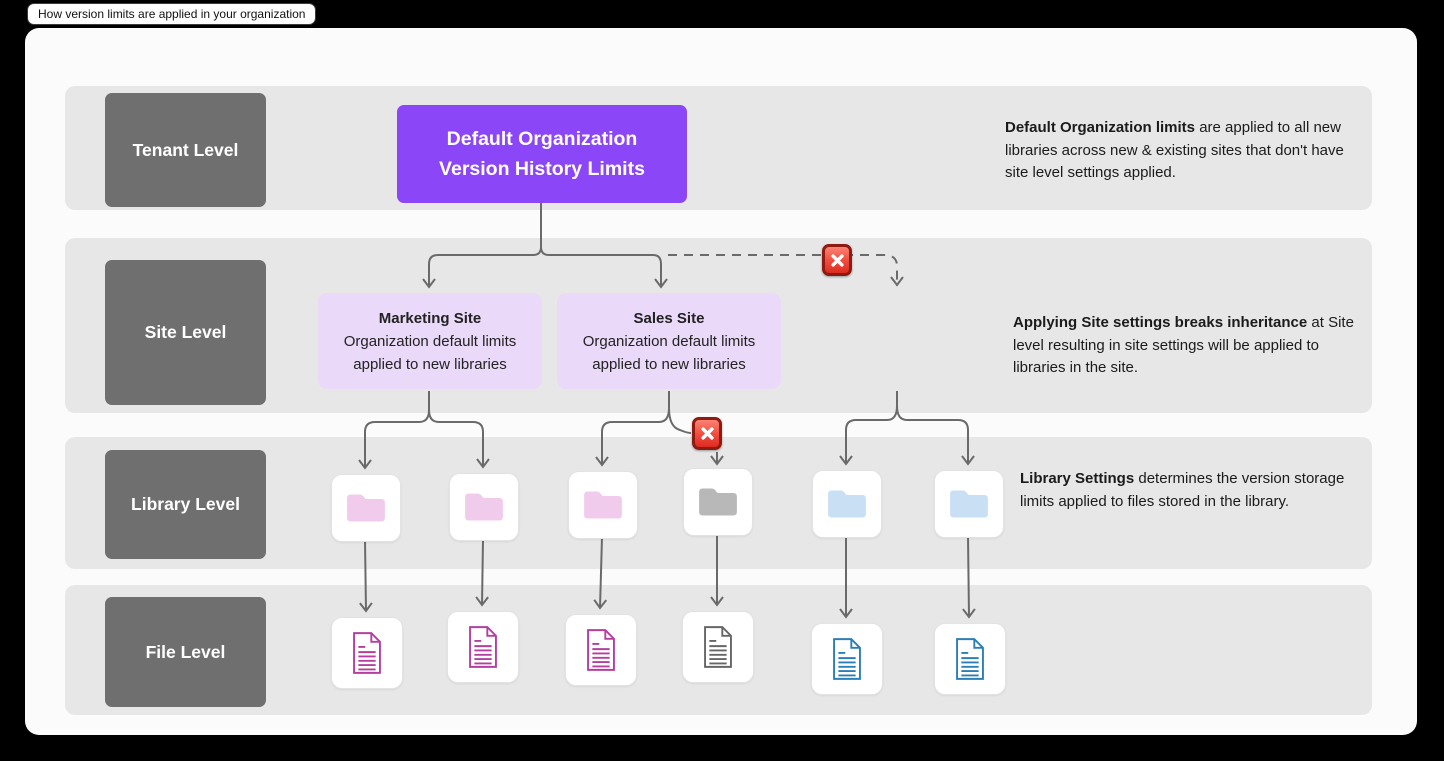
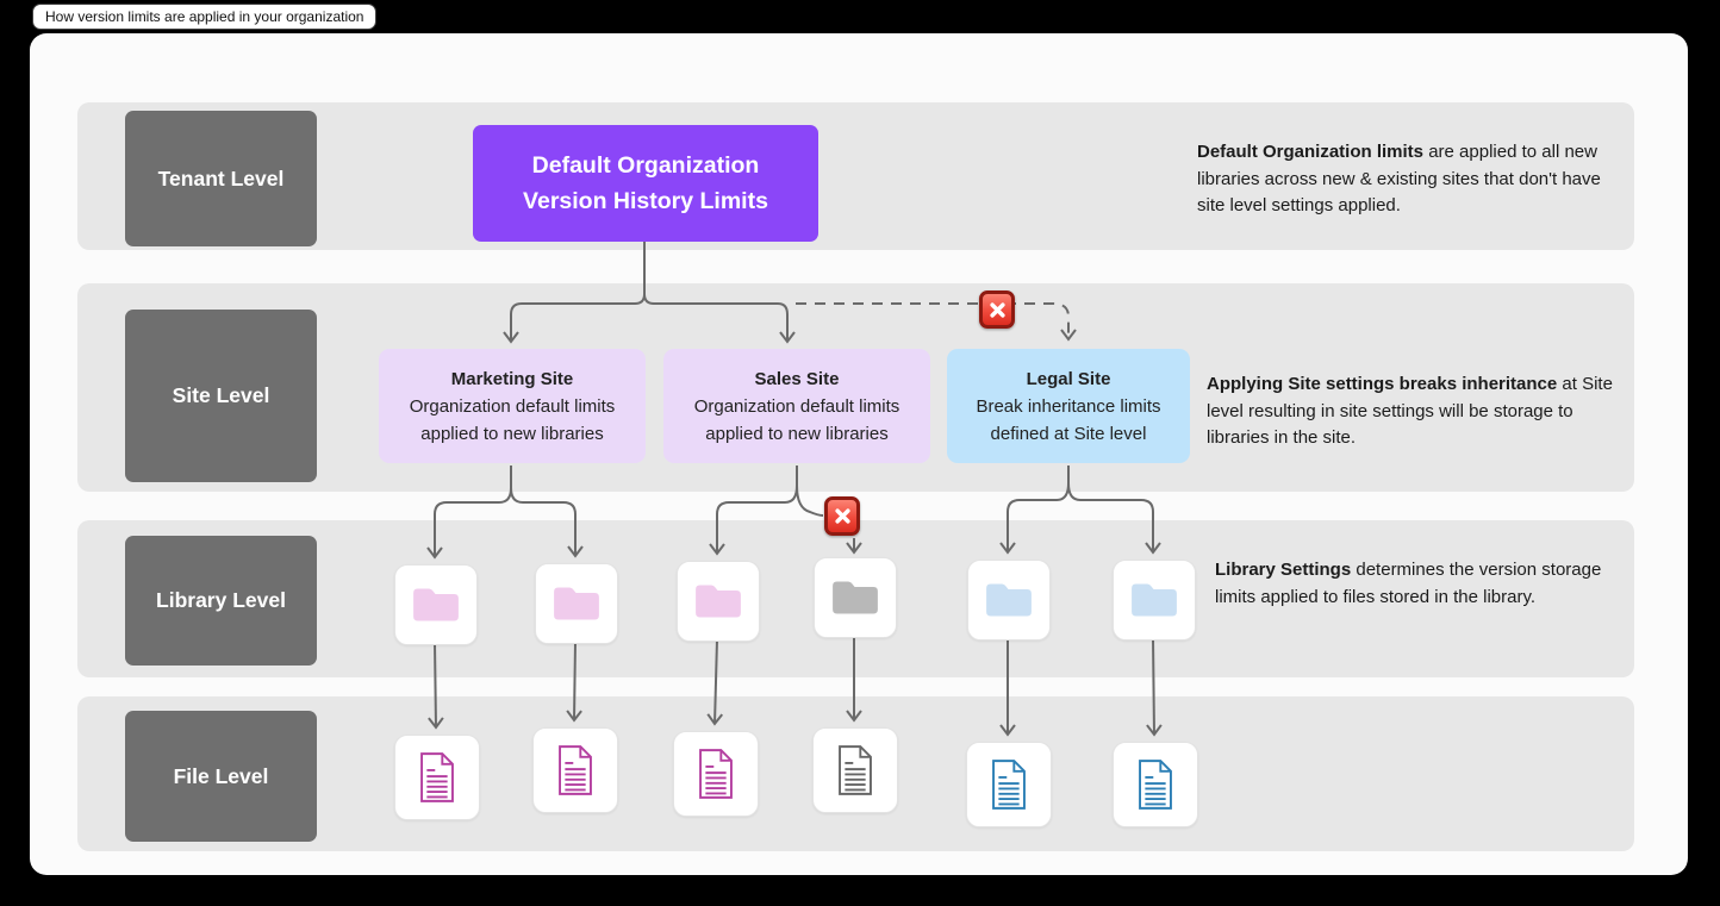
  How version limits are applied in your organization
  Tenant Level
  Site Level
  Library Level
  File Level
  Default Organization
  Version History Limits
  Default Organization limits are applied to all new libraries across new & existing sites that don't have site level settings applied.
  Marketing Site
  Organization default limits applied to new libraries
  Sales Site
  Organization default limits applied to new libraries
+ Legal Site
+ Break inheritance limits defined at Site level
- Applying Site settings breaks inheritance at Site level resulting in site settings will be applied to libraries in the site.
+ Applying Site settings breaks inheritance at Site level resulting in site settings will be storage to libraries in the site.
  Library Settings determines the version storage limits applied to files stored in the library.
